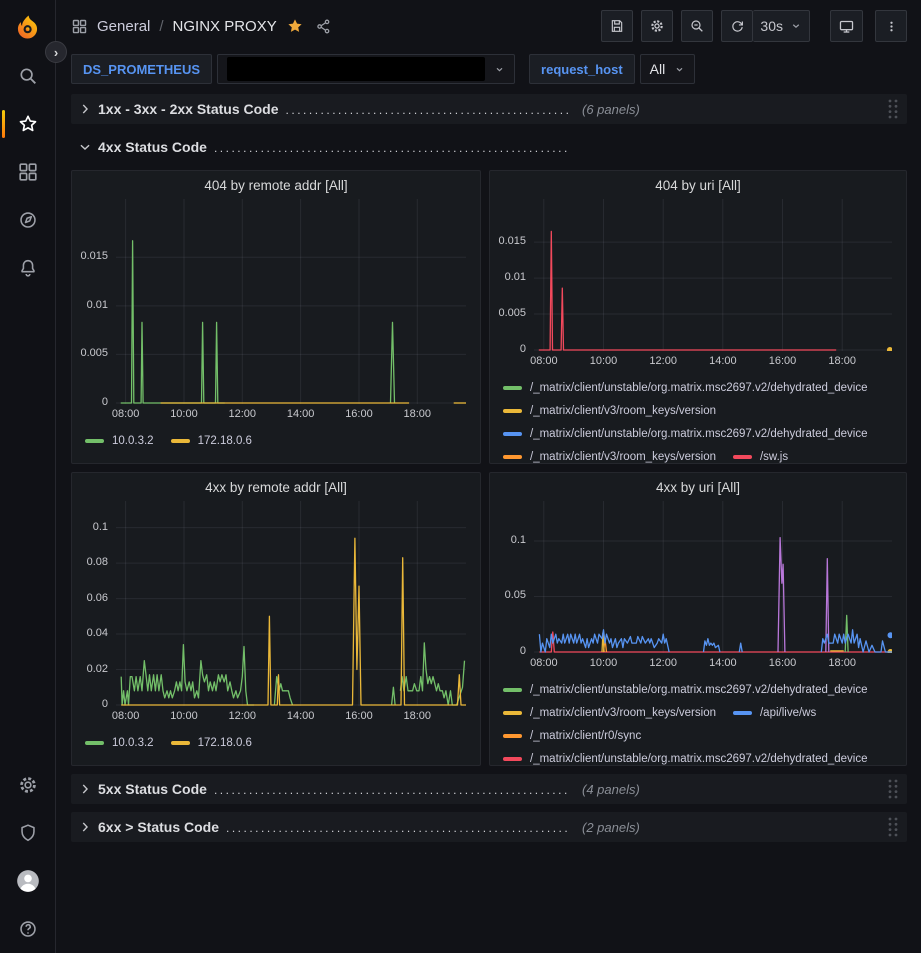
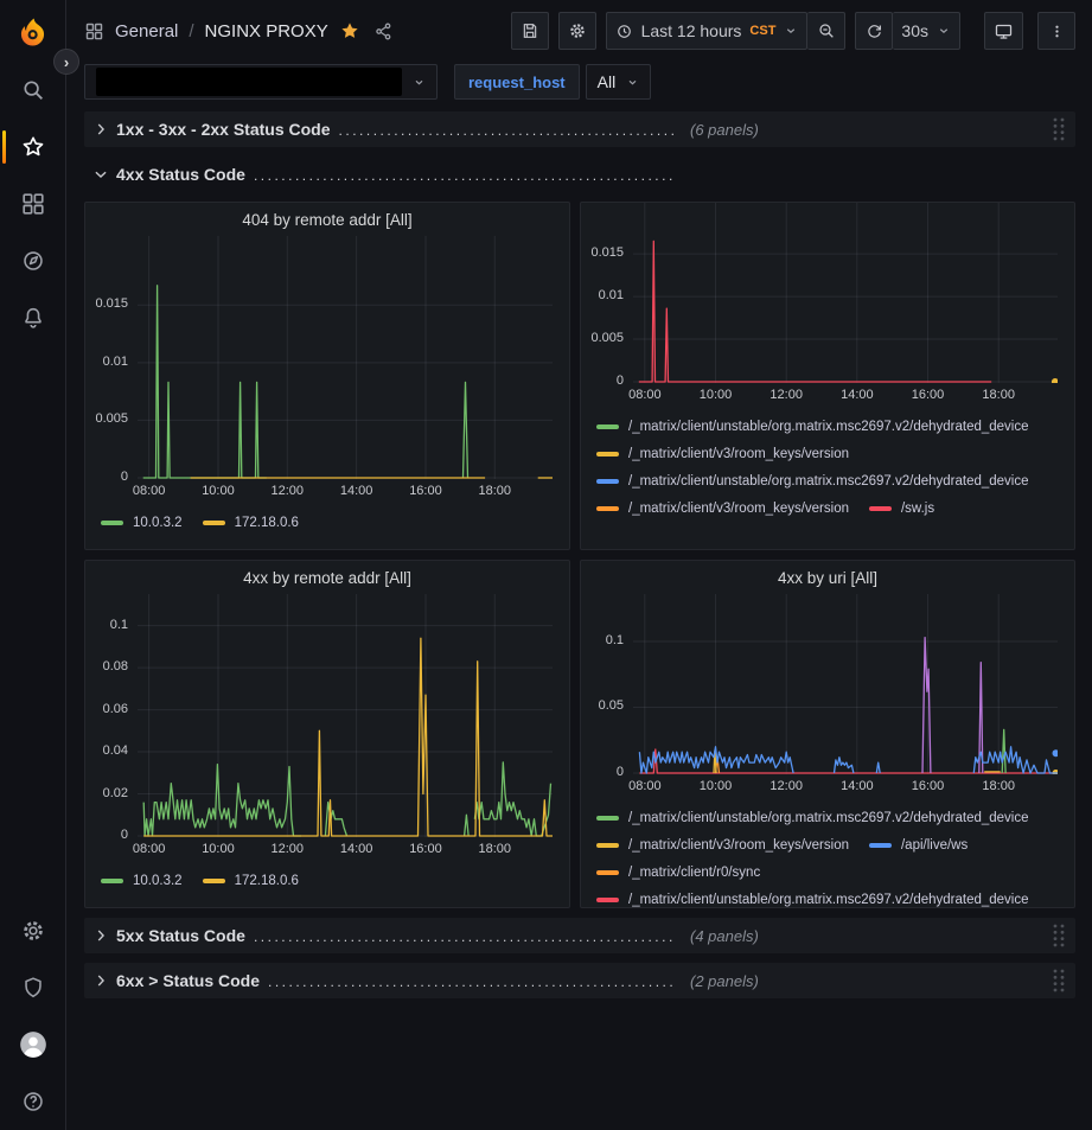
  ›
  General
  /
  NGINX PROXY
+ Last 12 hours
+ CST
  30s
- DS_PROMETHEUS
  request_host
  All
  1xx - 3xx - 2xx Status Code
  (6 panels)
  4xx Status Code
  404 by remote addr [All]
  0
  0.005
  0.01
  0.015
  08:00
  10:00
  12:00
  14:00
  16:00
  18:00
  10.0.3.2
  172.18.0.6
- 404 by uri [All]
  0
  0.005
  0.01
  0.015
  08:00
  10:00
  12:00
  14:00
  16:00
  18:00
  /_matrix/client/unstable/org.matrix.msc2697.v2/dehydrated_device
  /_matrix/client/v3/room_keys/version
  /_matrix/client/unstable/org.matrix.msc2697.v2/dehydrated_device
  /_matrix/client/v3/room_keys/version
  /sw.js
  4xx by remote addr [All]
  0
  0.02
  0.04
  0.06
  0.08
  0.1
  08:00
  10:00
  12:00
  14:00
  16:00
  18:00
  10.0.3.2
  172.18.0.6
  4xx by uri [All]
  0
  0.05
  0.1
  08:00
  10:00
  12:00
  14:00
  16:00
  18:00
  /_matrix/client/unstable/org.matrix.msc2697.v2/dehydrated_device
  /_matrix/client/v3/room_keys/version
  /api/live/ws
  /_matrix/client/r0/sync
  /_matrix/client/unstable/org.matrix.msc2697.v2/dehydrated_device
  5xx Status Code
  (4 panels)
  6xx > Status Code
  (2 panels)
